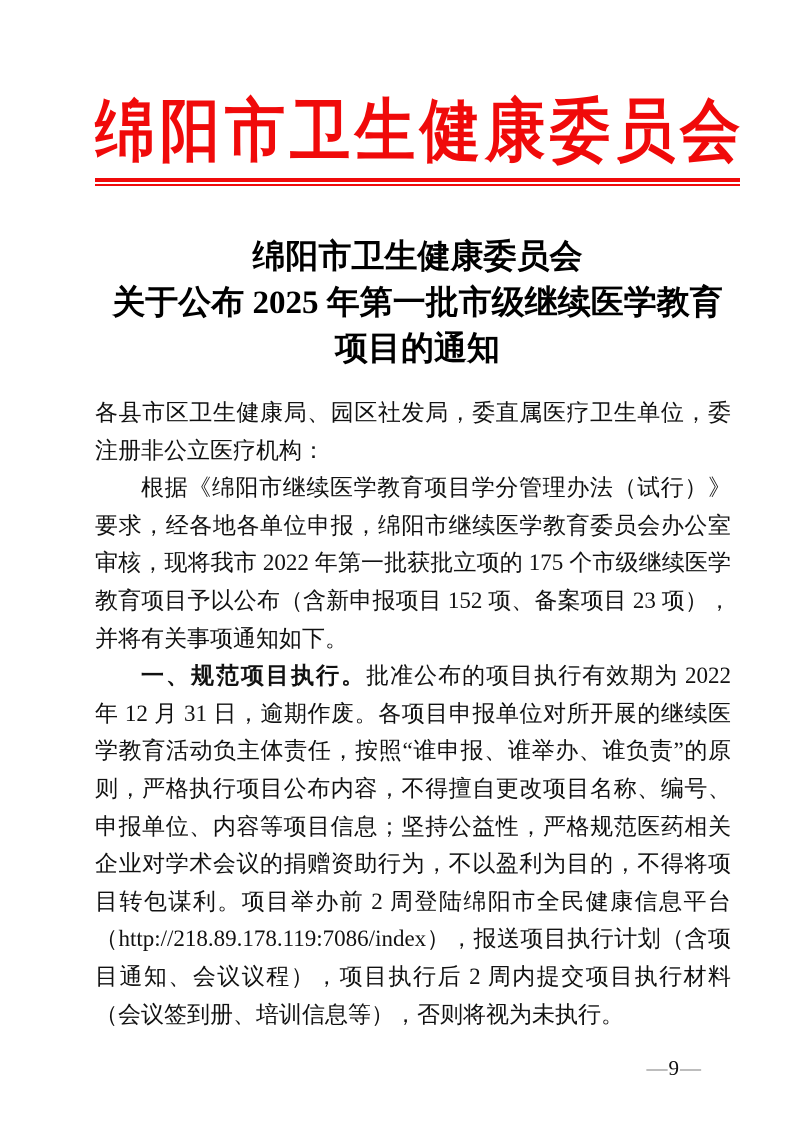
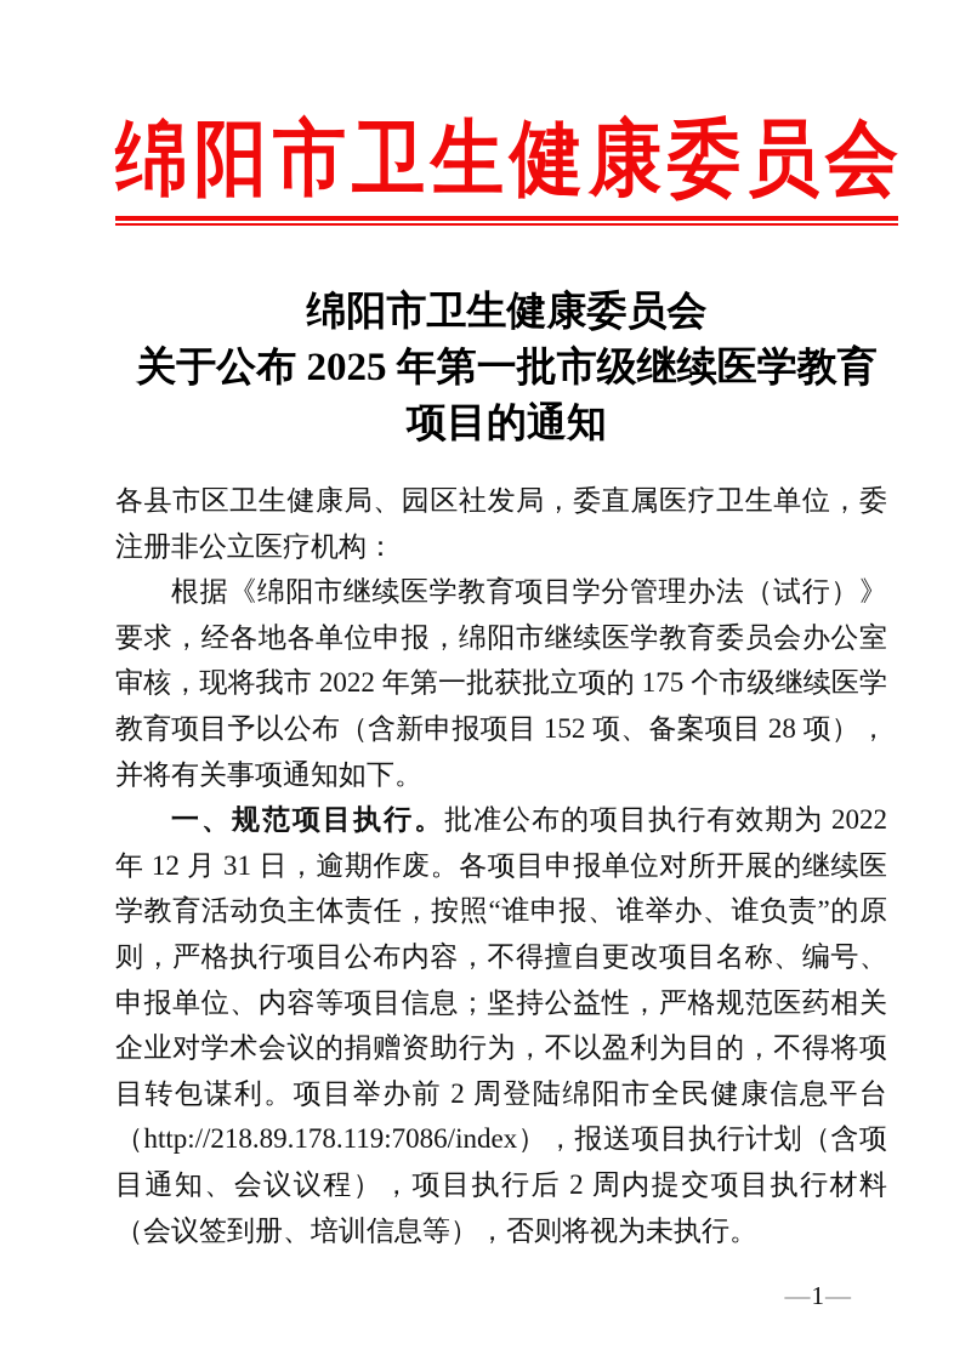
  绵阳市卫生健康委员会
  绵阳市卫生健康委员会
  关于公布 2025 年第一批市级继续医学教育
  项目的通知
  各县市区卫生健康局、园区社发局，委直属医疗卫生单位，委注册非公立医疗机构：
- 根据《绵阳市继续医学教育项目学分管理办法（试行）》要求，经各地各单位申报，绵阳市继续医学教育委员会办公室审核，现将我市 2022 年第一批获批立项的 175 个市级继续医学教育项目予以公布（含新申报项目 152 项、备案项目 23 项），并将有关事项通知如下。
+ 根据《绵阳市继续医学教育项目学分管理办法（试行）》要求，经各地各单位申报，绵阳市继续医学教育委员会办公室审核，现将我市 2022 年第一批获批立项的 175 个市级继续医学教育项目予以公布（含新申报项目 152 项、备案项目 28 项），并将有关事项通知如下。
  一、规范项目执行。批准公布的项目执行有效期为 2022 年 12 月 31 日，逾期作废。各项目申报单位对所开展的继续医学教育活动负主体责任，按照“谁申报、谁举办、谁负责”的原则，严格执行项目公布内容，不得擅自更改项目名称、编号、申报单位、内容等项目信息；坚持公益性，严格规范医药相关企业对学术会议的捐赠资助行为，不以盈利为目的，不得将项目转包谋利。项目举办前 2 周登陆绵阳市全民健康信息平台（http://218.89.178.119:7086/index），报送项目执行计划（含项目通知、会议议程），项目执行后 2 周内提交项目执行材料（会议签到册、培训信息等），否则将视为未执行。
- —9—
+ —1—
